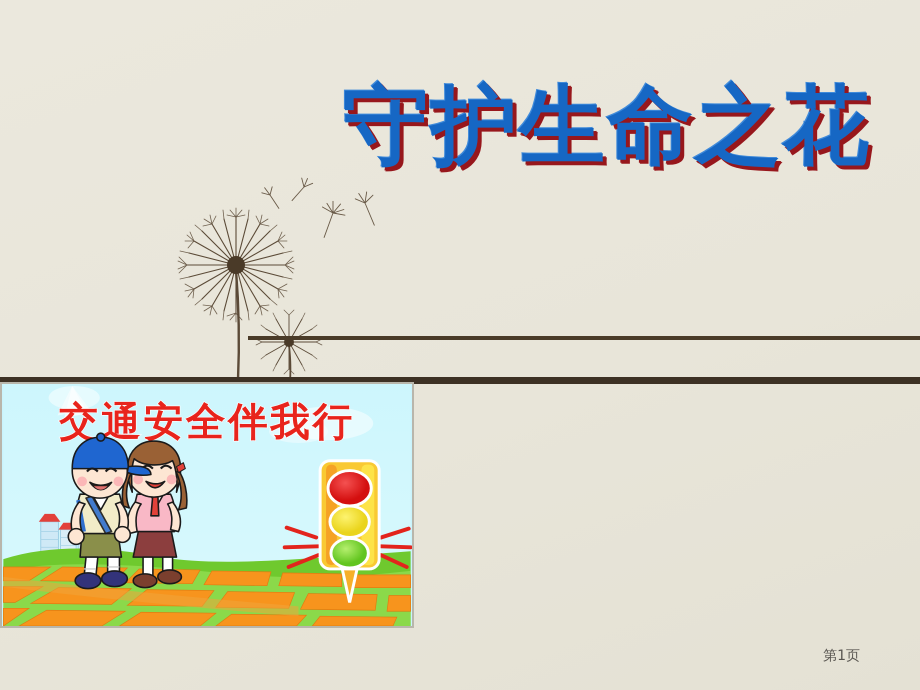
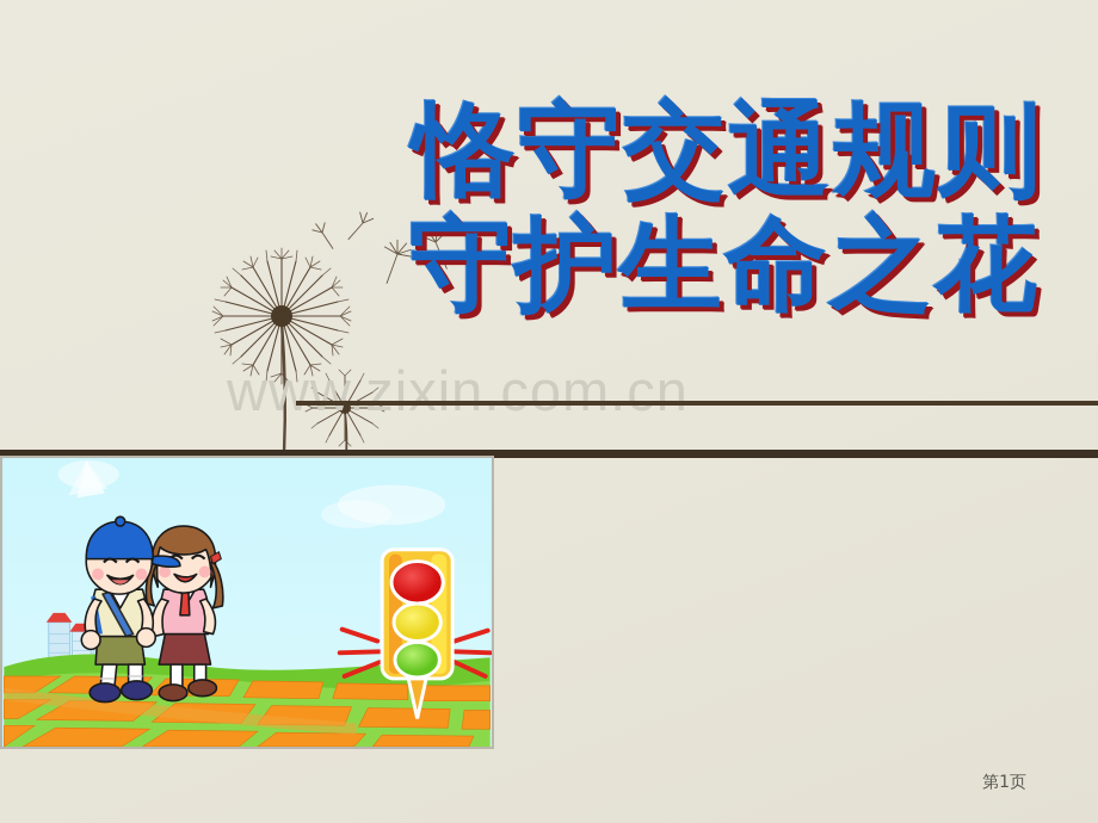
+ www.zixin.com.cn
+ 恪守交通规则
  守护生命之花
- 交通安全伴我行
  第1页
